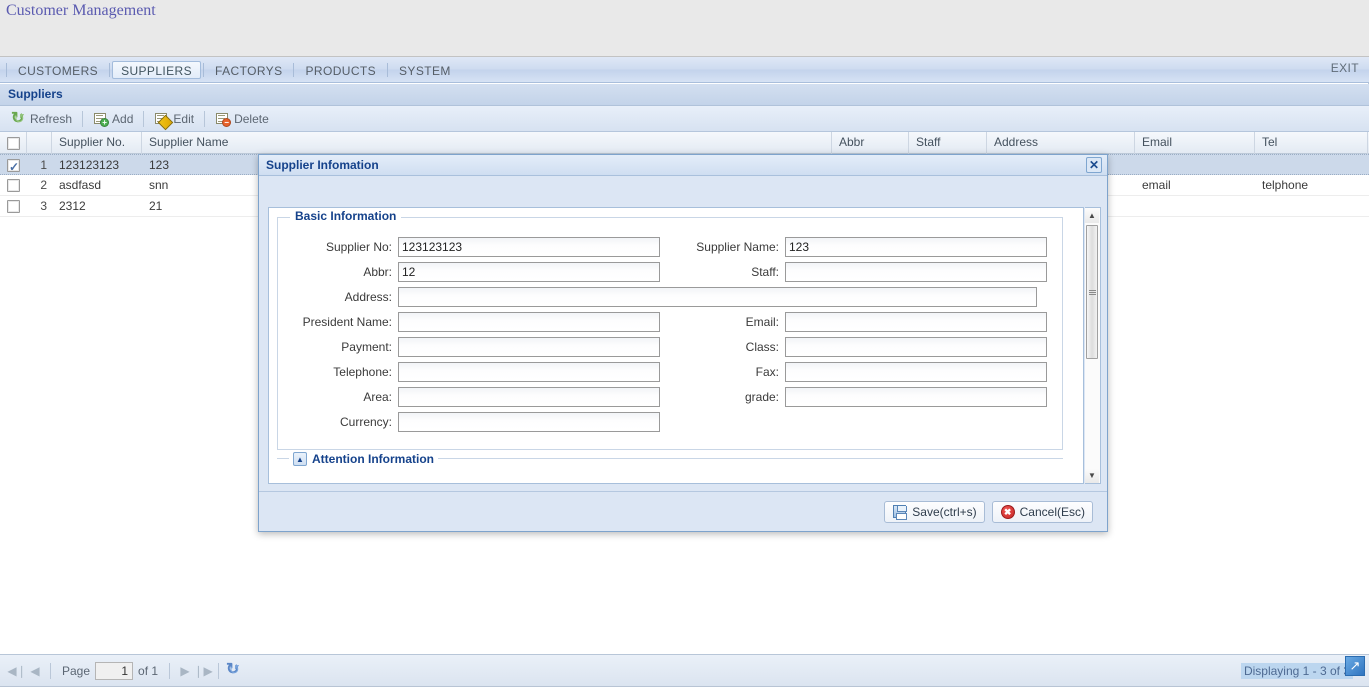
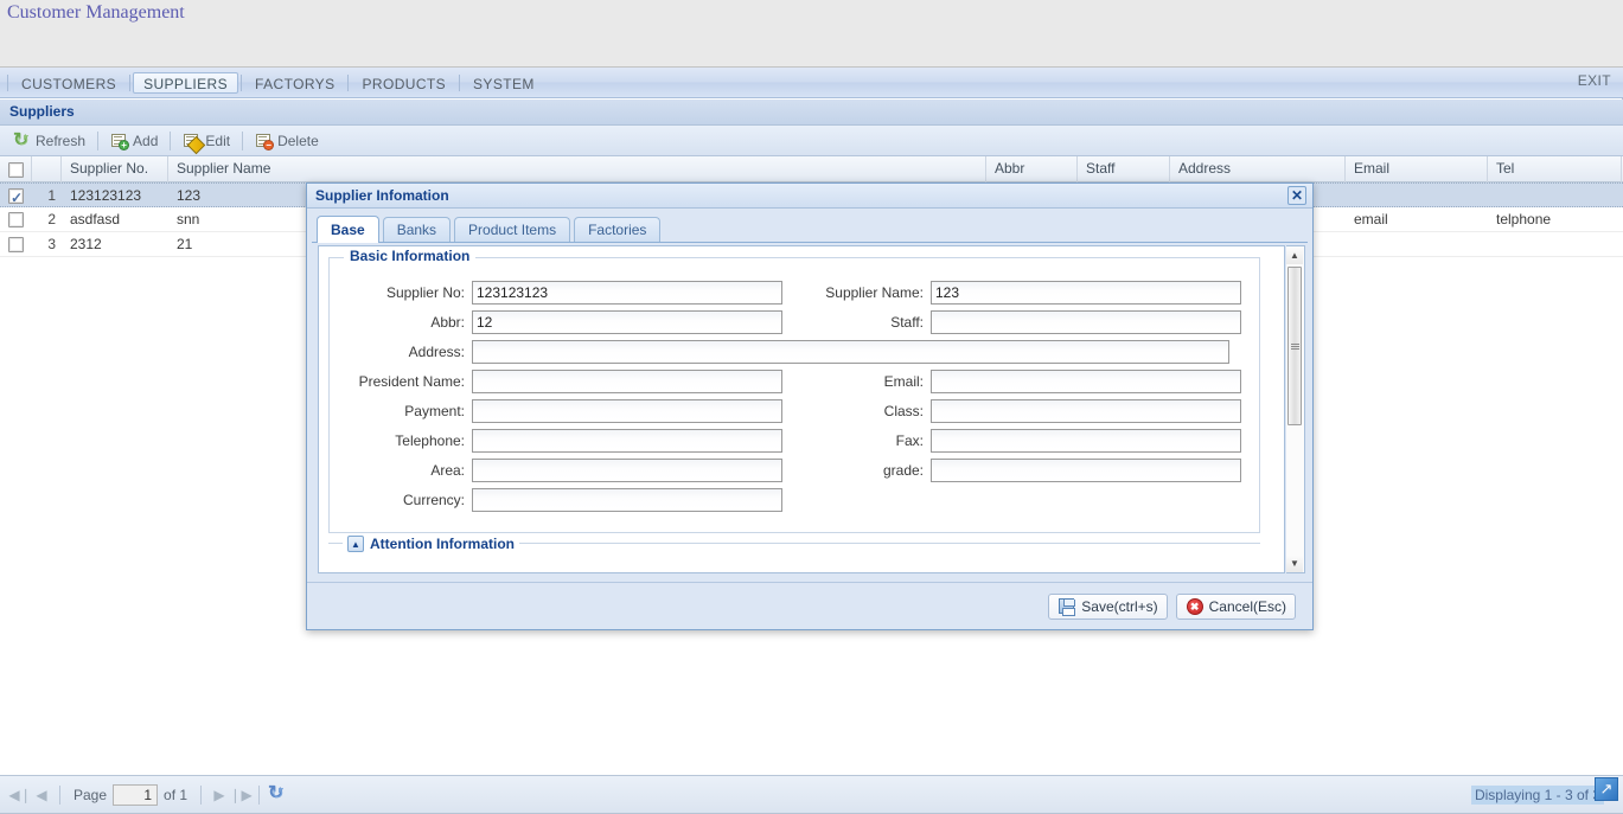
  Customer Management
  CUSTOMERS
  SUPPLIERS
  FACTORYS
  PRODUCTS
  SYSTEM
  EXIT
  Suppliers
  Refresh
  +
  Add
  Edit
  −
  Delete
  Supplier No.
  Supplier Name
  Abbr
  Staff
  Address
  Email
  Tel
  1
  123123123
  123
  2
  asdfasd
  snn
  email
  telphone
  3
  2312
  21
  ◀❘
  ◀
  Page
  1
  of 1
  ▶
  ❘▶
  Displaying 1 - 3 of
  ↗
  Supplier Infomation
  ✕
+ Base
+ Banks
+ Product Items
+ Factories
  Basic Information
  Supplier No:
  123123123
  Abbr:
  12
  Address:
  President Name:
  Payment:
  Telephone:
  Area:
  Currency:
  Supplier Name:
  123
  Staff:
  Email:
  Class:
  Fax:
  grade:
  ▲
  Attention Information
  ▲
  ▼
  Save(ctrl+s)
  Cancel(Esc)
